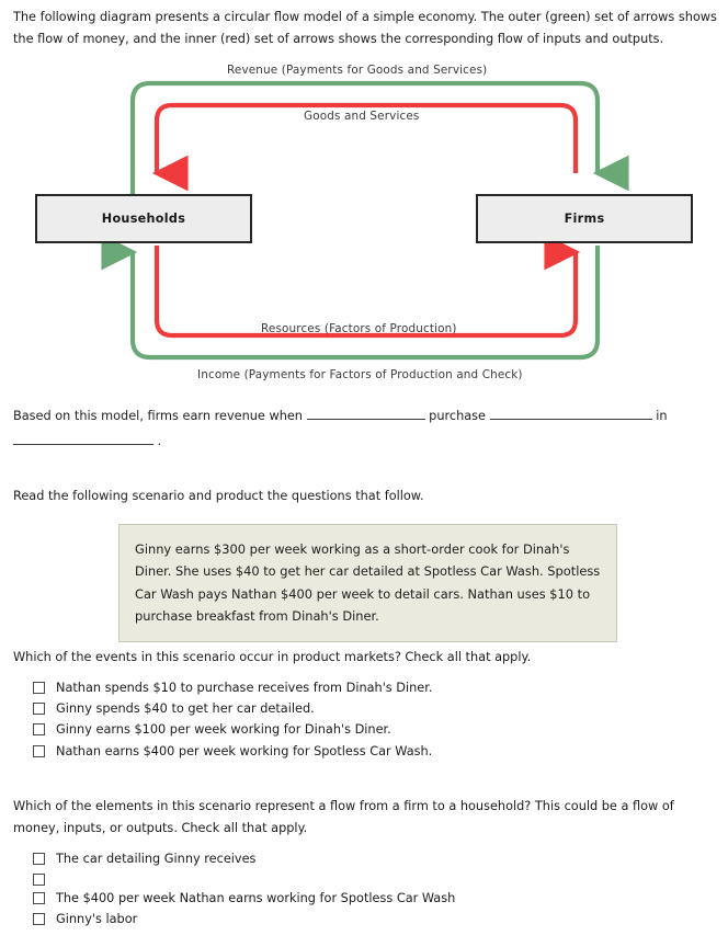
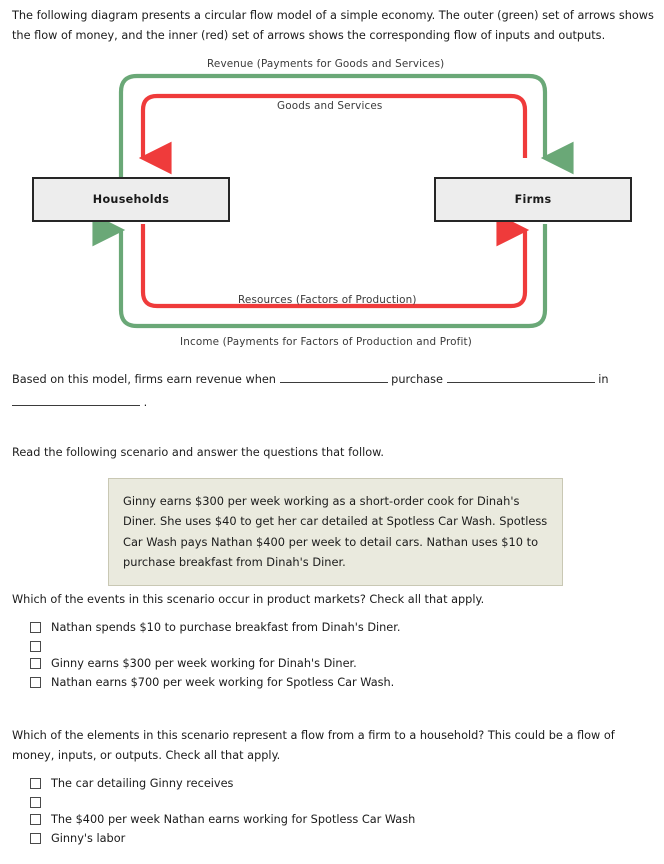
  The following diagram presents a circular flow model of a simple economy. The outer (green) set of arrows shows the flow of money, and the inner (red) set of arrows shows the corresponding flow of inputs and outputs.
  Revenue (Payments for Goods and Services)
  Goods and Services
  Resources (Factors of Production)
- Income (Payments for Factors of Production and Check)
+ Income (Payments for Factors of Production and Profit)
  Households
  Firms
  Based on this model, firms earn revenue when purchase in
  .
- Read the following scenario and product the questions that follow.
+ Read the following scenario and answer the questions that follow.
  Ginny earns $300 per week working as a short-order cook for Dinah's Diner. She uses $40 to get her car detailed at Spotless Car Wash. Spotless Car Wash pays Nathan $400 per week to detail cars. Nathan uses $10 to purchase breakfast from Dinah's Diner.
  Which of the events in this scenario occur in product markets? Check all that apply.
- Nathan spends $10 to purchase receives from Dinah's Diner.
+ Nathan spends $10 to purchase breakfast from Dinah's Diner.
- Ginny spends $40 to get her car detailed.
- Ginny earns $100 per week working for Dinah's Diner.
+ Ginny earns $300 per week working for Dinah's Diner.
- Nathan earns $400 per week working for Spotless Car Wash.
+ Nathan earns $700 per week working for Spotless Car Wash.
  Which of the elements in this scenario represent a flow from a firm to a household? This could be a flow of money, inputs, or outputs. Check all that apply.
  The car detailing Ginny receives
  The $400 per week Nathan earns working for Spotless Car Wash
  Ginny's labor
